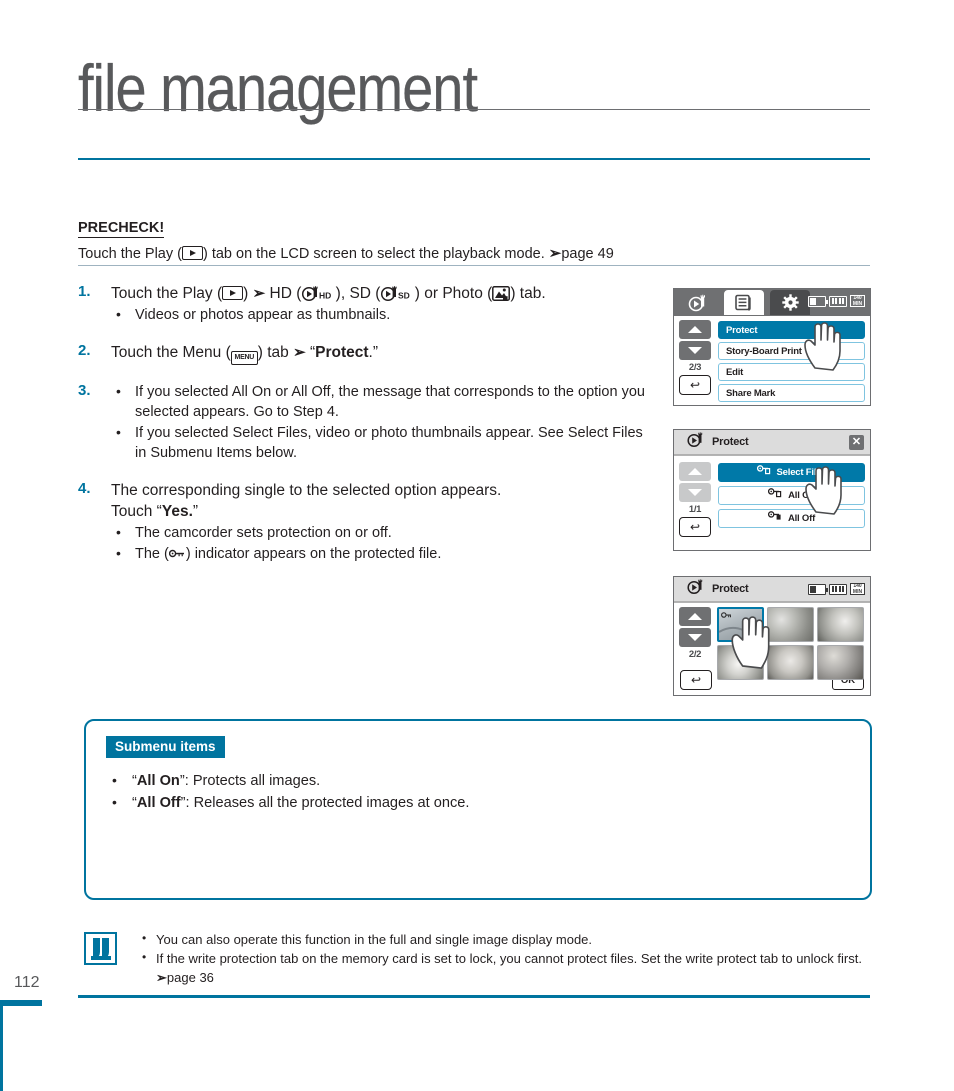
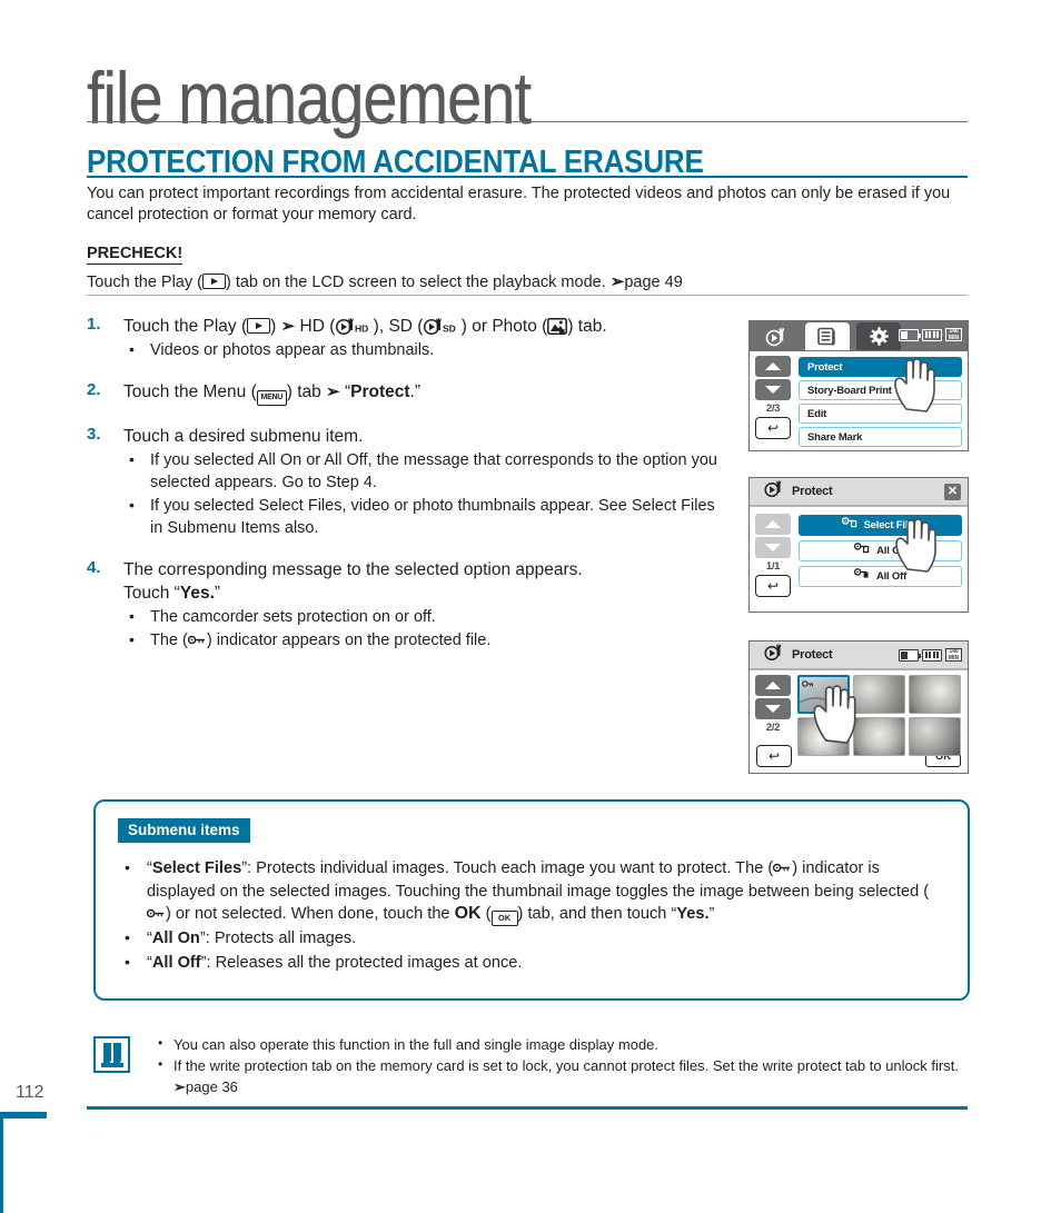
  file management
+ PROTECTION FROM ACCIDENTAL ERASURE
+ You can protect important recordings from accidental erasure. The protected videos and photos can only be erased if you cancel protection or format your memory card.
  PRECHECK!
  Touch the Play ( ) tab on the LCD screen to select the playback mode. ➢page 49
  1.
  Touch the Play ( ) ➢ HD (
  HD
  ), SD (
  SD
  ) or Photo ( ) tab.
  Videos or photos appear as thumbnails.
  2.
  Touch the Menu ( ) tab ➢ “Protect.”
  3.
+ Touch a desired submenu item.
  If you selected All On or All Off, the message that corresponds to the option you selected appears. Go to Step 4.
- If you selected Select Files, video or photo thumbnails appear. See Select Files in Submenu Items below.
+ If you selected Select Files, video or photo thumbnails appear. See Select Files in Submenu Items also.
  4.
- The corresponding single to the selected option appears.
+ The corresponding message to the selected option appears.
  Touch “Yes.”
  The camcorder sets protection on or off.
  The ( ) indicator appears on the protected file.
  2/3
  ↩
  Protect
  Story-Board Print
  Edit
  Share Mark
  Protect
  ✕
  1/1
  ↩
  Select Fil
  All O
  All Off
  Protect
  2/2
  ↩
  OK
  Submenu items
+ “Select Files”: Protects individual images. Touch each image you want to protect. The ( ) indicator is displayed on the selected images. Touching the thumbnail image toggles the image between being selected () or not selected. When done, touch the OK ( OK ) tab, and then touch “Yes.”
  “All On”: Protects all images.
  “All Off”: Releases all the protected images at once.
  You can also operate this function in the full and single image display mode.
  If the write protection tab on the memory card is set to lock, you cannot protect files. Set the write protect tab to unlock first. ➢page 36
  112
